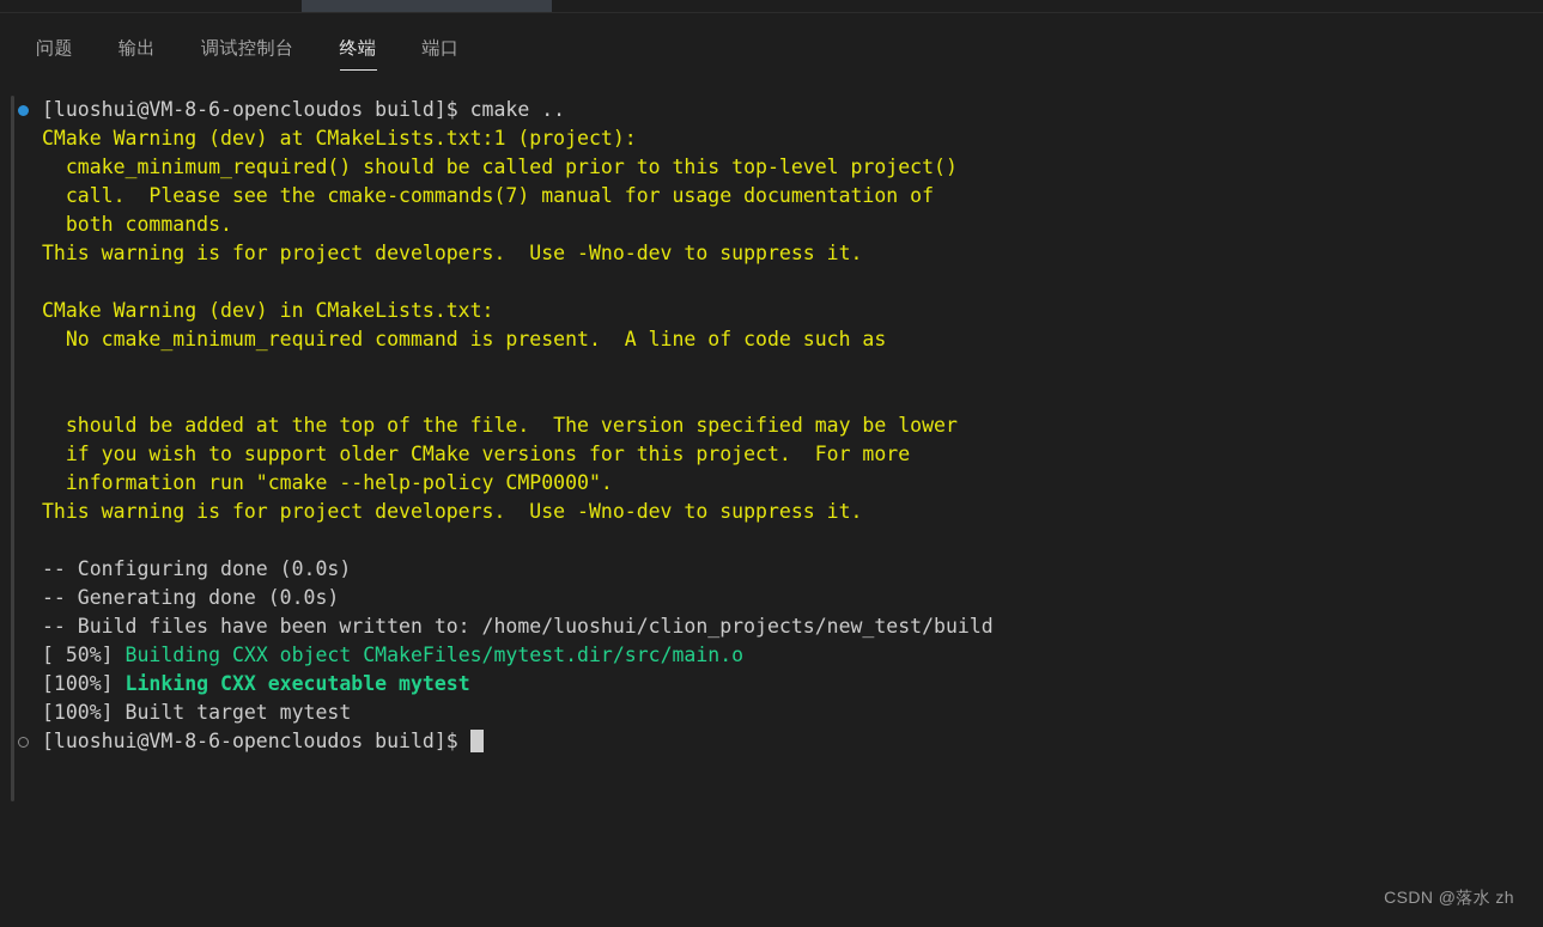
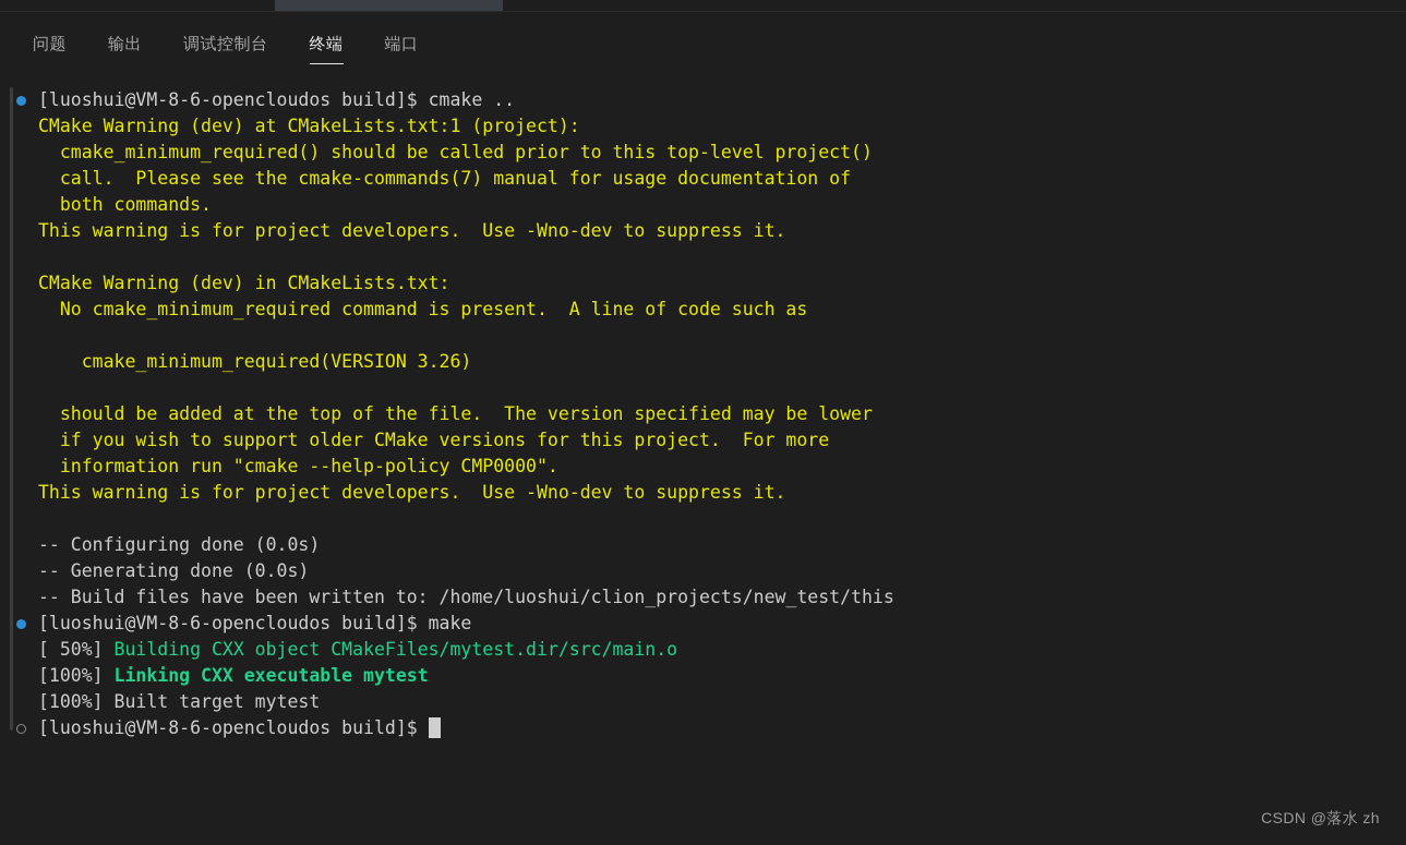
  问题
  输出
  调试控制台
  终端
  端口
  [luoshui@VM-8-6-opencloudos build]$ cmake ..
  CMake Warning (dev) at CMakeLists.txt:1 (project):
  cmake_minimum_required() should be called prior to this top-level project()
  call. Please see the cmake-commands(7) manual for usage documentation of
  both commands.
  This warning is for project developers. Use -Wno-dev to suppress it.
  CMake Warning (dev) in CMakeLists.txt:
  No cmake_minimum_required command is present. A line of code such as
+ cmake_minimum_required(VERSION 3.26)
  should be added at the top of the file. The version specified may be lower
  if you wish to support older CMake versions for this project. For more
  information run "cmake --help-policy CMP0000".
  This warning is for project developers. Use -Wno-dev to suppress it.
  -- Configuring done (0.0s)
  -- Generating done (0.0s)
- -- Build files have been written to: /home/luoshui/clion_projects/new_test/build
+ -- Build files have been written to: /home/luoshui/clion_projects/new_test/this
+ [luoshui@VM-8-6-opencloudos build]$ make
  [ 50%] Building CXX object CMakeFiles/mytest.dir/src/main.o
  [100%] Linking CXX executable mytest
  [100%] Built target mytest
  [luoshui@VM-8-6-opencloudos build]$
  CSDN @落水 zh
